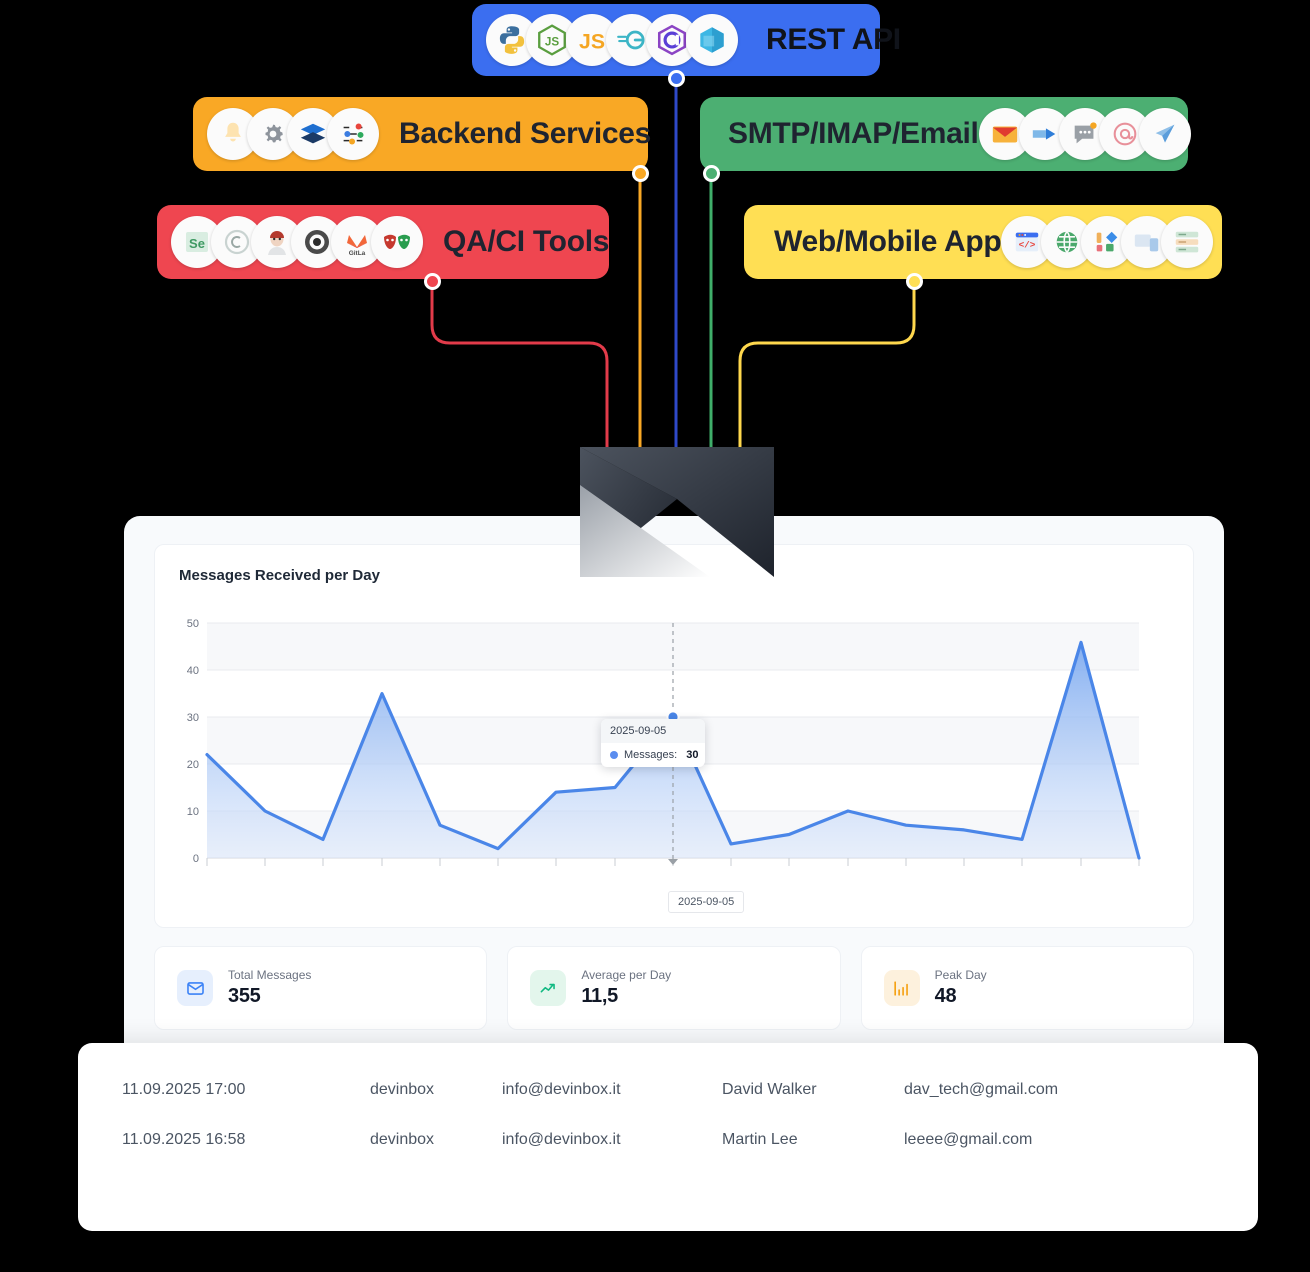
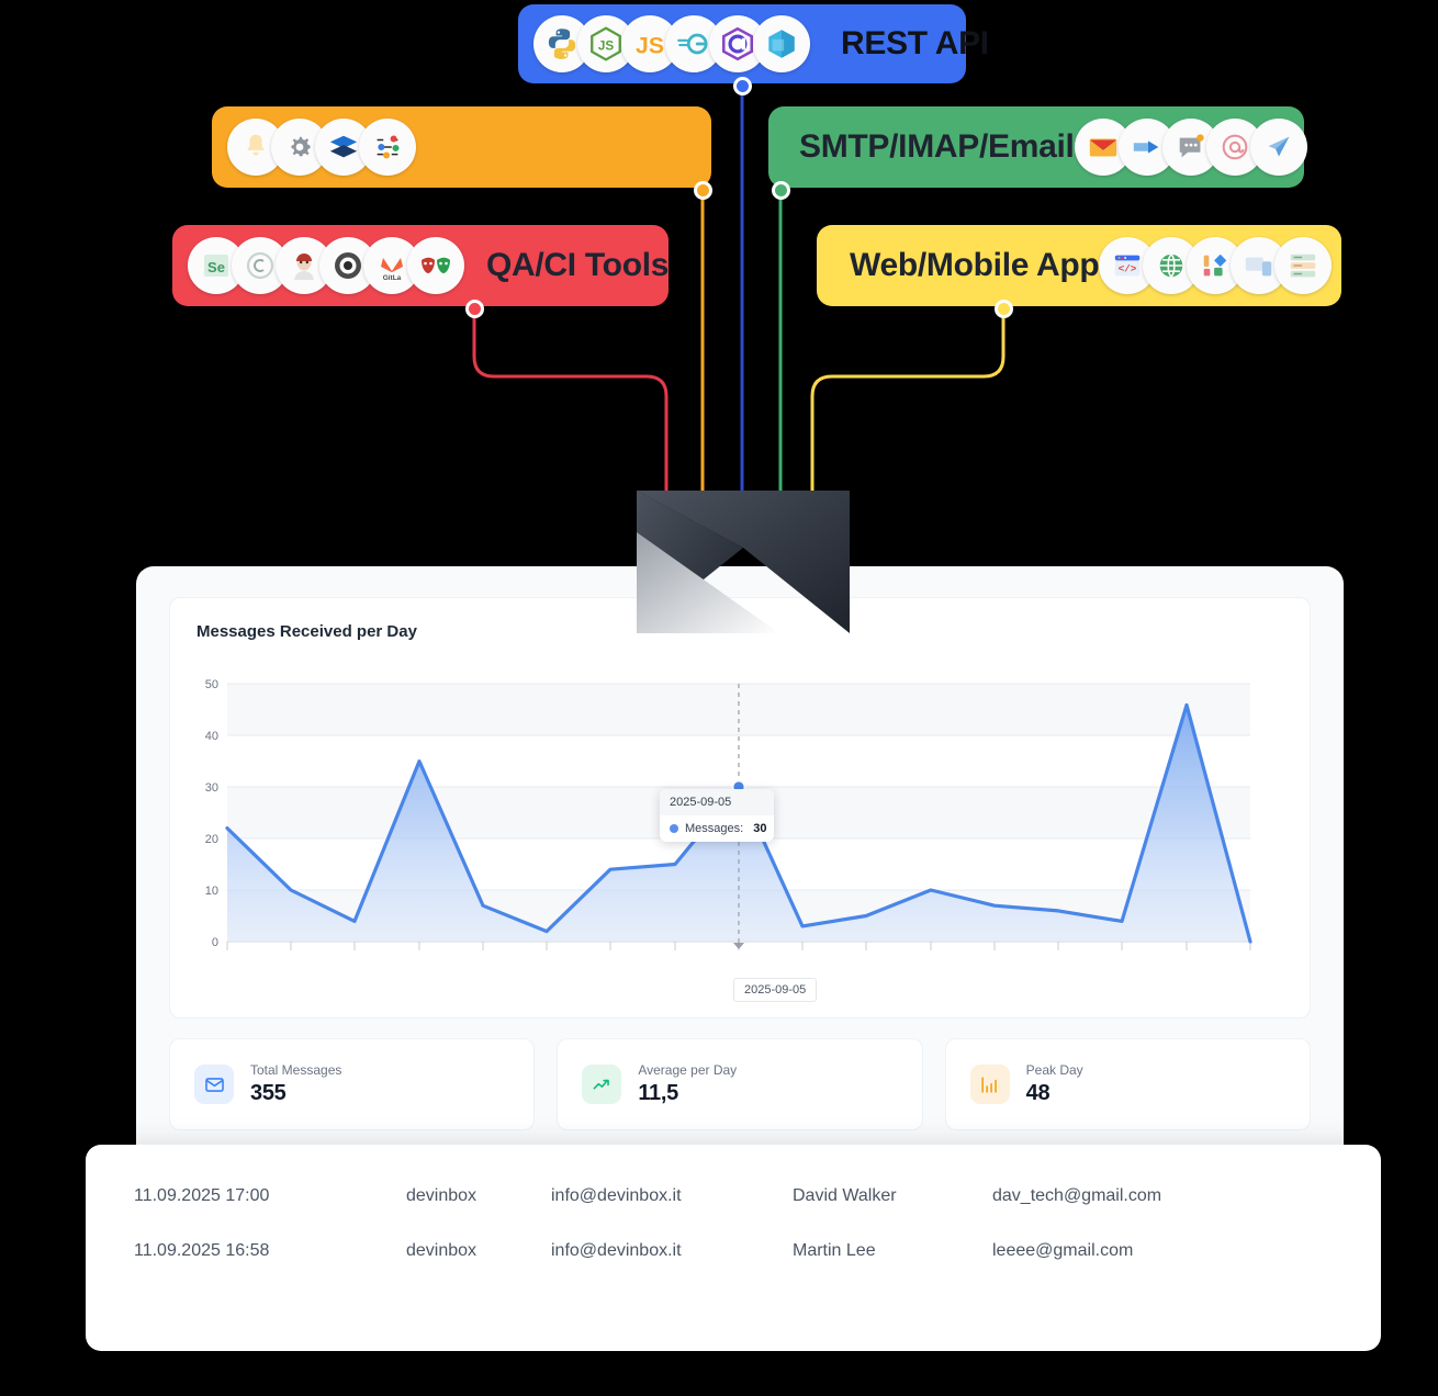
  JS
  JS
  REST API
- Backend Services
  SMTP/IMAP/Email
  Se
  QA/CI Tools
  Web/Mobile App
  </>
  Messages Received per Day
  50
  40
  30
  20
  10
  0
  Total Messages
  355
  Average per Day
  11,5
  Peak Day
  48
  2025-09-05
  Messages:
  30
  2025-09-05
  11.09.2025 17:00
  devinbox
  info@devinbox.it
  David Walker
  dav_tech@gmail.com
  11.09.2025 16:58
  devinbox
  info@devinbox.it
  Martin Lee
  leeee@gmail.com
